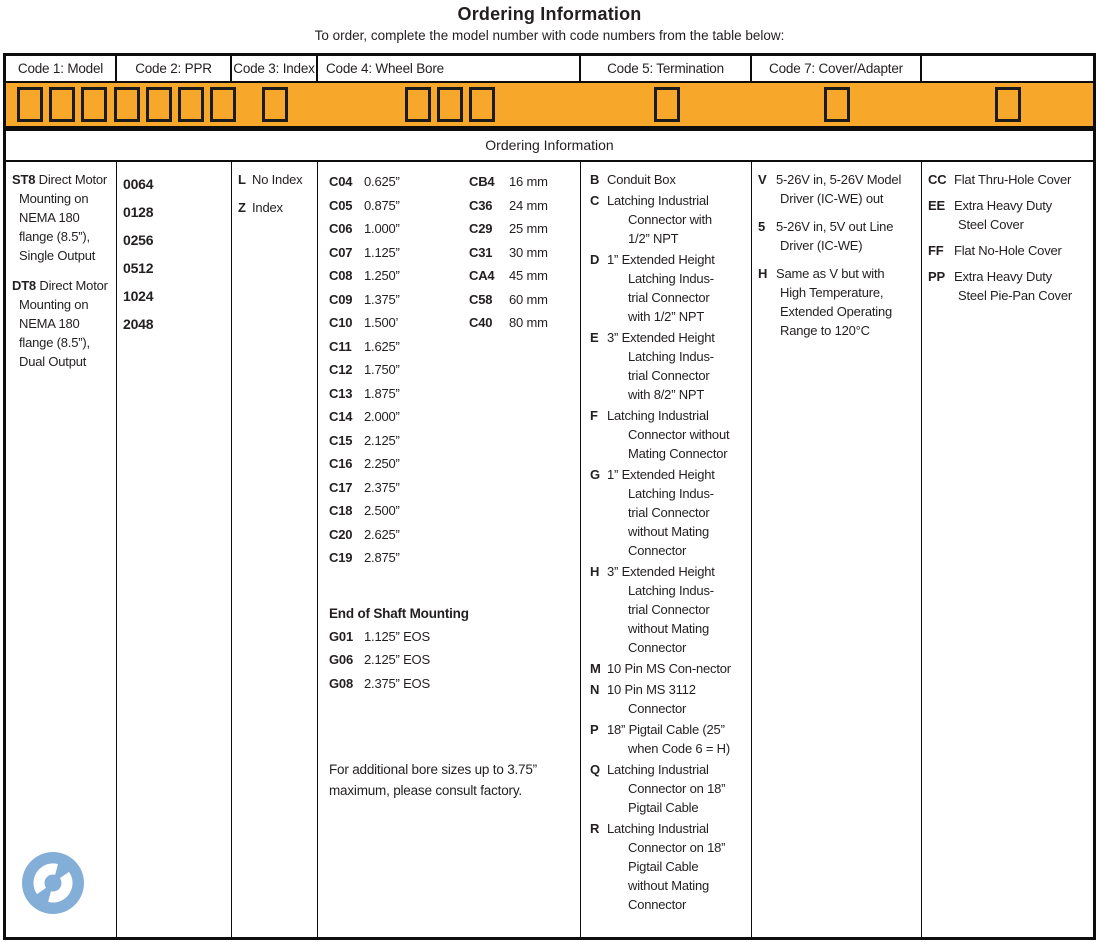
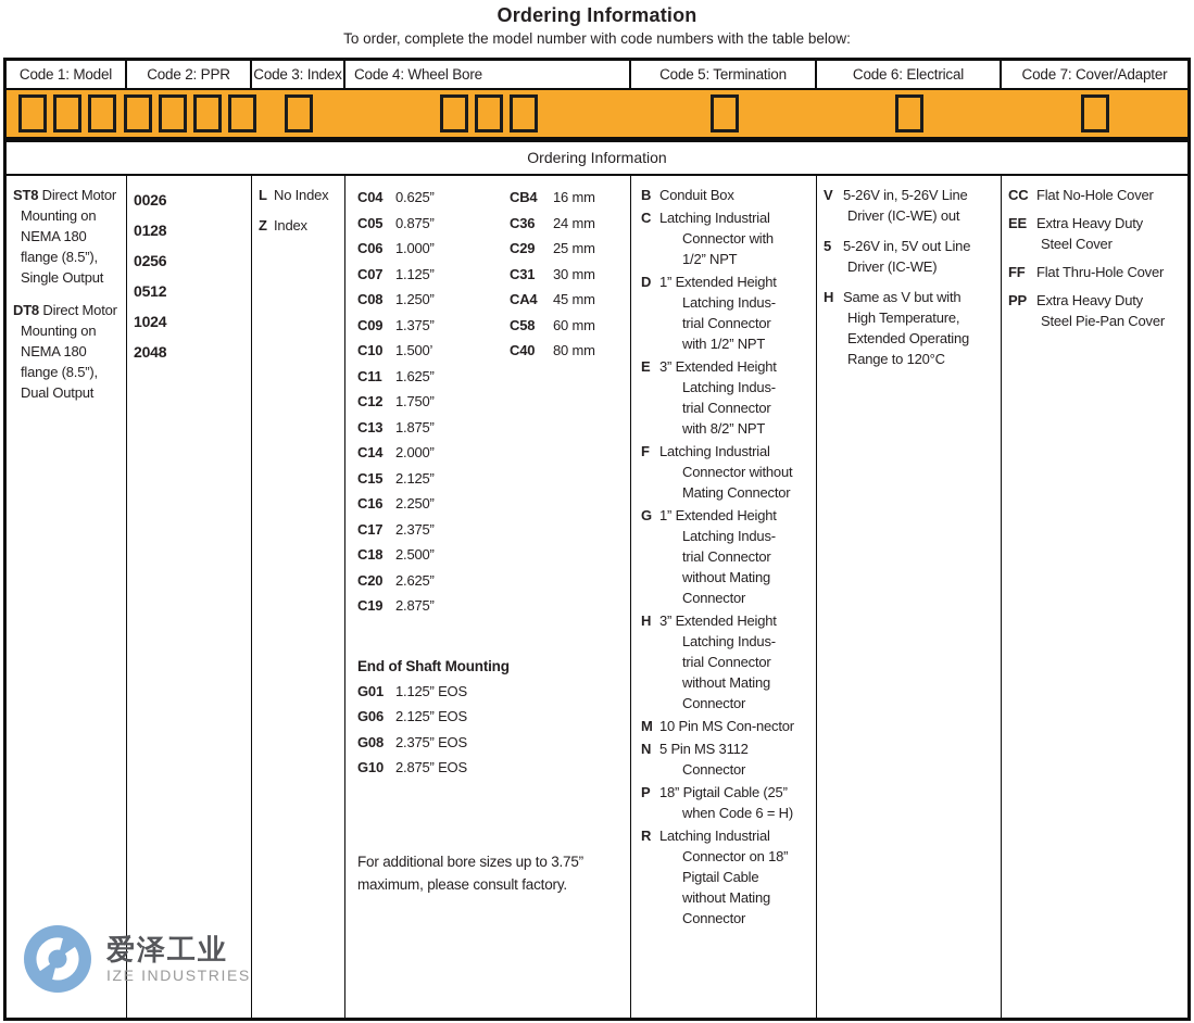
  Ordering Information
- To order, complete the model number with code numbers from the table below:
+ To order, complete the model number with code numbers with the table below:
  Code 1: Model
  Code 2: PPR
  Code 3: Index
  Code 4: Wheel Bore
  Code 5: Termination
+ Code 6: Electrical
  Code 7: Cover/Adapter
  Ordering Information
  ST8 Direct Motor Mounting on NEMA 180 flange (8.5”), Single Output
  DT8 Direct Motor Mounting on NEMA 180 flange (8.5”), Dual Output
- 0064
+ 0026
  0128
  0256
  0512
  1024
  2048
  L No Index
  Z Index
  C04 0.625”
  C05 0.875”
  C06 1.000”
  C07 1.125”
  C08 1.250”
  C09 1.375”
  C10 1.500’
  C11 1.625”
  C12 1.750”
  C13 1.875”
  C14 2.000”
  C15 2.125”
  C16 2.250”
  C17 2.375”
  C18 2.500”
  C20 2.625”
  C19 2.875”
  CB4 16 mm
  C36 24 mm
  C29 25 mm
  C31 30 mm
  CA4 45 mm
  C58 60 mm
  C40 80 mm
  End of Shaft Mounting
  G01 1.125” EOS
  G06 2.125” EOS
  G08 2.375” EOS
+ G10 2.875” EOS
  For additional bore sizes up to 3.75” maximum, please consult factory.
  B Conduit Box
  C Latching Industrial Connector with 1/2” NPT
  D 1” Extended Height Latching Indus-trial Connector with 1/2” NPT
  E 3” Extended Height Latching Indus-trial Connector with 8/2” NPT
  F Latching Industrial Connector without Mating Connector
  G 1” Extended Height Latching Indus-trial Connector without Mating Connector
  H 3” Extended Height Latching Indus-trial Connector without Mating Connector
  M 10 Pin MS Con-nector
- N 10 Pin MS 3112 Connector
+ N 5 Pin MS 3112 Connector
  P 18” Pigtail Cable (25” when Code 6 = H)
- Q Latching Industrial Connector on 18” Pigtail Cable
  R Latching Industrial Connector on 18” Pigtail Cable without Mating Connector
- V 5-26V in, 5-26V Model Driver (IC-WE) out
+ V 5-26V in, 5-26V Line Driver (IC-WE) out
  5 5-26V in, 5V out Line Driver (IC-WE)
  H Same as V but with High Temperature, Extended Operating Range to 120°C
- CC Flat Thru-Hole Cover
+ CC Flat No-Hole Cover
  EE Extra Heavy Duty Steel Cover
- FF Flat No-Hole Cover
+ FF Flat Thru-Hole Cover
  PP Extra Heavy Duty Steel Pie-Pan Cover
+ 爱泽工业
+ IZE INDUSTRIES
